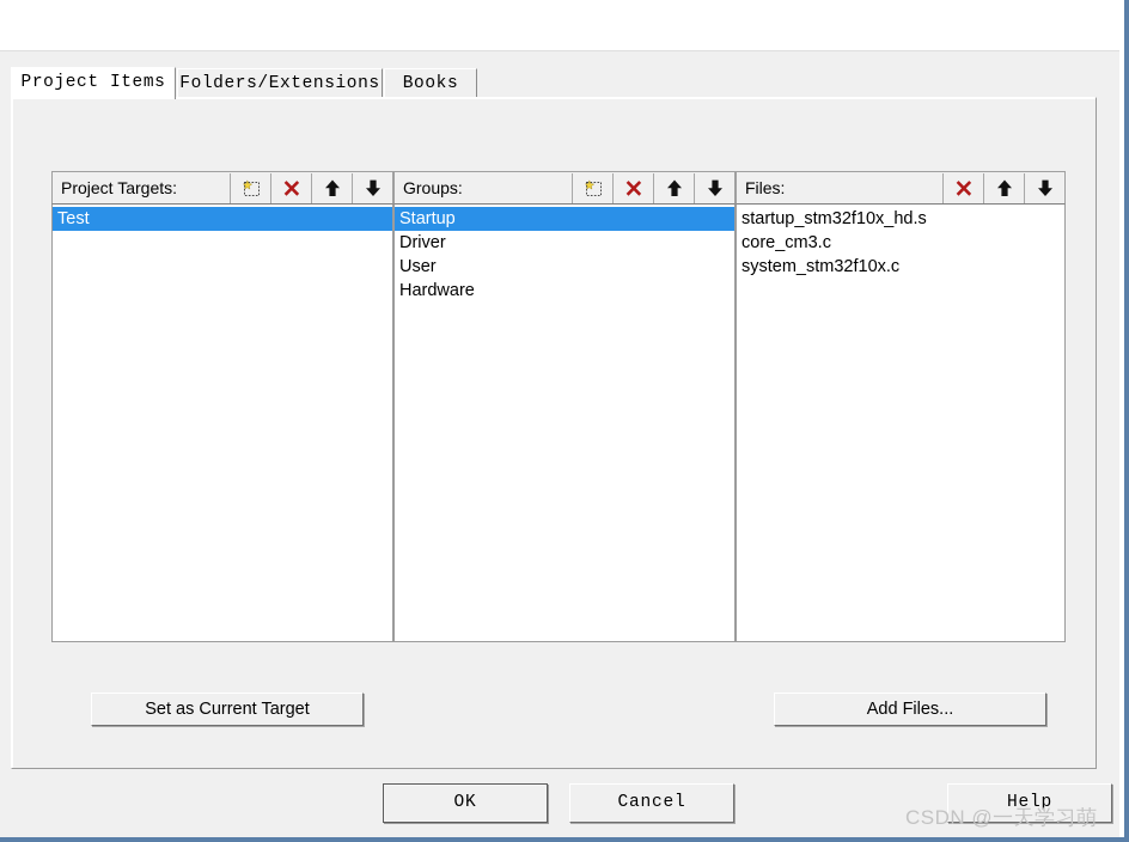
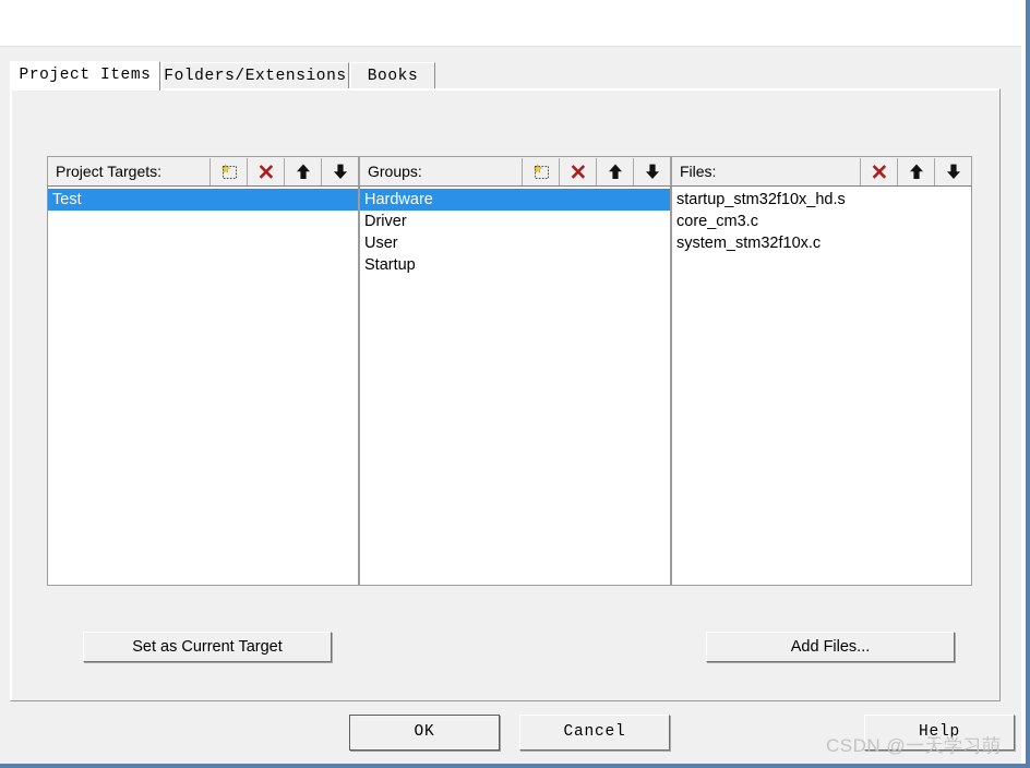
  Project Items
  Folders/Extensions
  Books
  Project Targets:
  Test
  Groups:
- Startup
+ Hardware
  Driver
  User
- Hardware
+ Startup
  Files:
  startup_stm32f10x_hd.s
  core_cm3.c
  system_stm32f10x.c
  Set as Current Target
  Add Files...
  OK
  Cancel
  Help
  CSDN @一天学习萌
